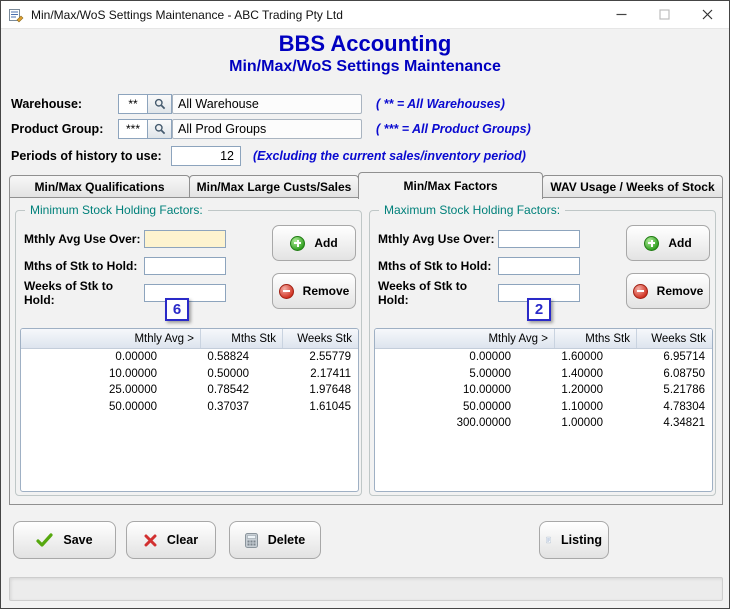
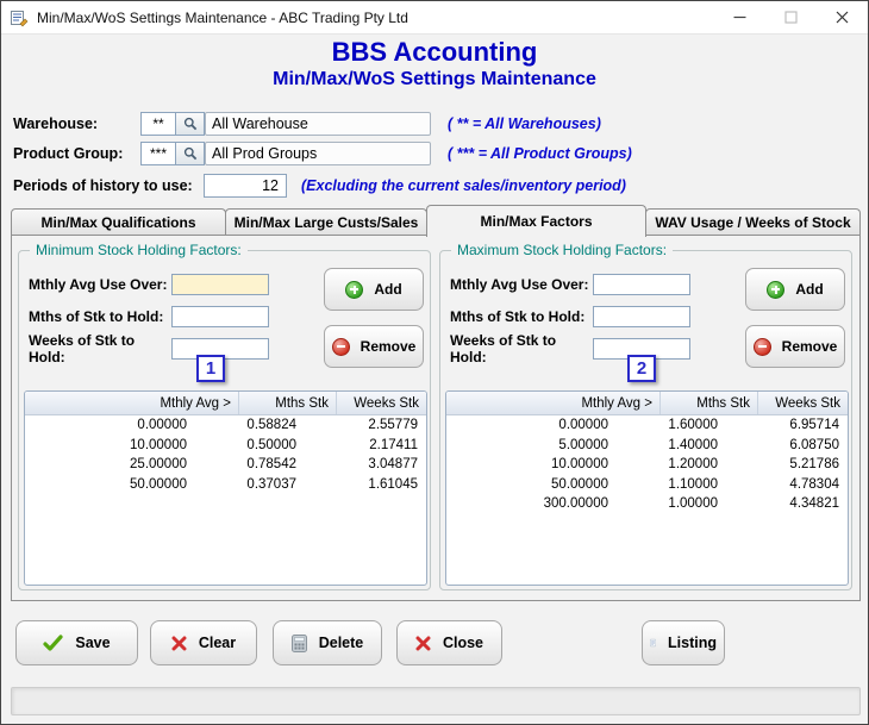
  Min/Max/WoS Settings Maintenance - ABC Trading Pty Ltd
  BBS Accounting
  Min/Max/WoS Settings Maintenance
  Warehouse:
  **
  All Warehouse
  ( ** = All Warehouses)
  Product Group:
  ***
  All Prod Groups
  ( *** = All Product Groups)
  Periods of history to use:
  12
  (Excluding the current sales/inventory period)
  Min/Max Qualifications
  Min/Max Large Custs/Sales
  Min/Max Factors
  WAV Usage / Weeks of Stock
  Minimum Stock Holding Factors:
  Mthly Avg Use Over:
  Mths of Stk to Hold:
  Weeks of Stk to Hold:
  Add
  Remove
  Mthly Avg >
  Mths Stk
  Weeks Stk
  0.00000
  0.58824
  2.55779
  10.00000
  0.50000
  2.17411
  25.00000
  0.78542
- 1.97648
+ 3.04877
  50.00000
  0.37037
  1.61045
  Maximum Stock Holding Factors:
  Mthly Avg Use Over:
  Mths of Stk to Hold:
  Weeks of Stk to Hold:
  Add
  Remove
  Mthly Avg >
  Mths Stk
  Weeks Stk
  0.00000
  1.60000
  6.95714
  5.00000
  1.40000
  6.08750
  10.00000
  1.20000
  5.21786
  50.00000
  1.10000
  4.78304
  300.00000
  1.00000
  4.34821
- 6
+ 1
  2
  Save
  Clear
  Delete
+ Close
  Listing
